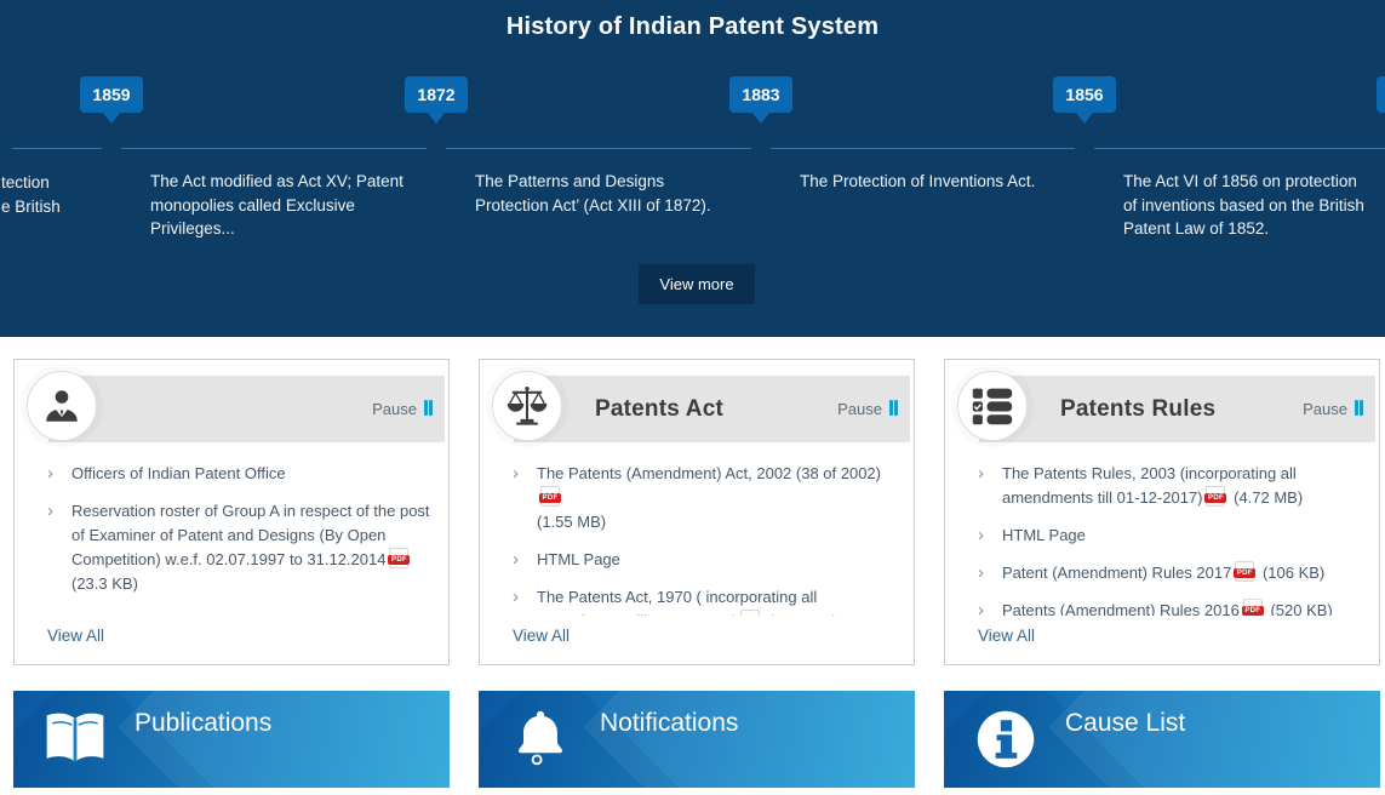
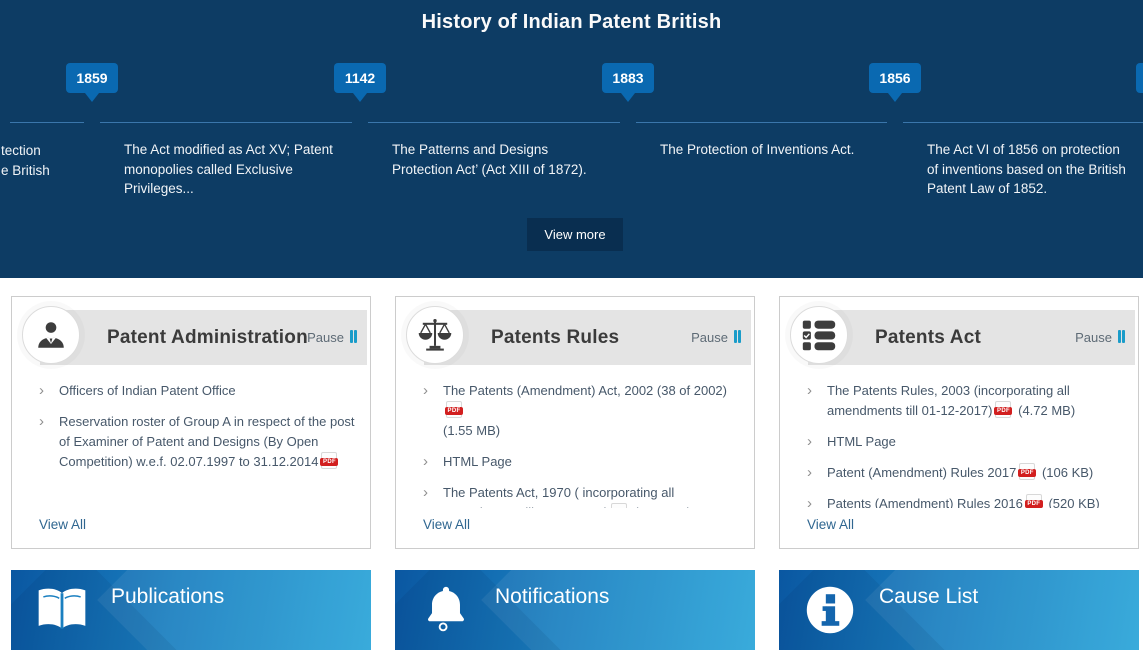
- History of Indian Patent System
+ History of Indian Patent British
  tection
  e British
  1859
  The Act modified as Act XV; Patent
  monopolies called Exclusive
  Privileges...
- 1872
+ 1142
  The Patterns and Designs
  Protection Act’ (Act XIII of 1872).
  1883
  The Protection of Inventions Act.
  1856
  The Act VI of 1856 on protection
  of inventions based on the British
  Patent Law of 1852.
  View more
+ Patent Administration
  Pause
  ›
  Officers of Indian Patent Office
  ›
  Reservation roster of Group A in respect of the post
  of Examiner of Patent and Designs (By Open
  Competition) w.e.f. 02.07.1997 to 31.12.2014
- (23.3 KB)
  View All
- Patents Act
+ Patents Rules
  Pause
  ›
  The Patents (Amendment) Act, 2002 (38 of 2002)
  (1.55 MB)
  ›
  HTML Page
  ›
  The Patents Act, 1970 ( incorporating all
  View All
- Patents Rules
+ Patents Act
  Pause
  ›
  The Patents Rules, 2003 (incorporating all
  amendments till 01-12-2017)
  (4.72 MB)
  ›
  HTML Page
  ›
  Patent (Amendment) Rules 2017
  (106 KB)
  ›
  Patents (Amendment) Rules 2016
  (520 KB)
  View All
  Publications
  Notifications
  Cause List
